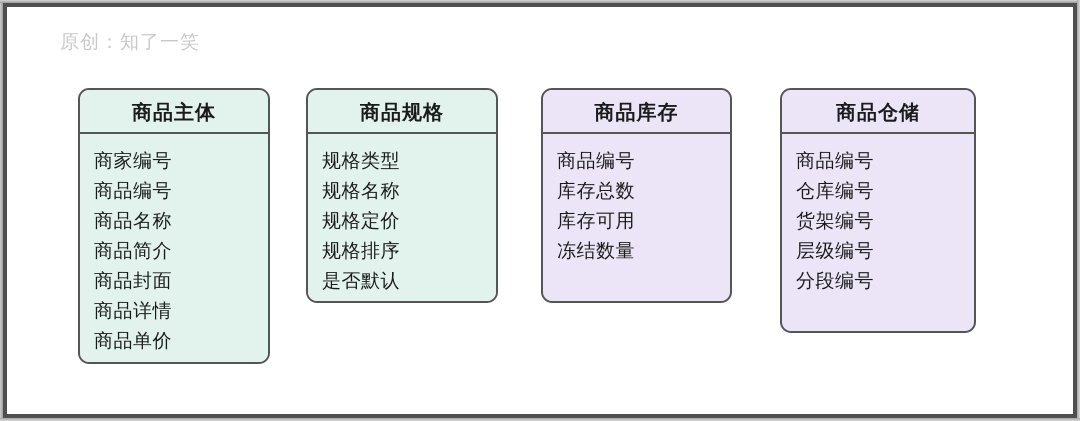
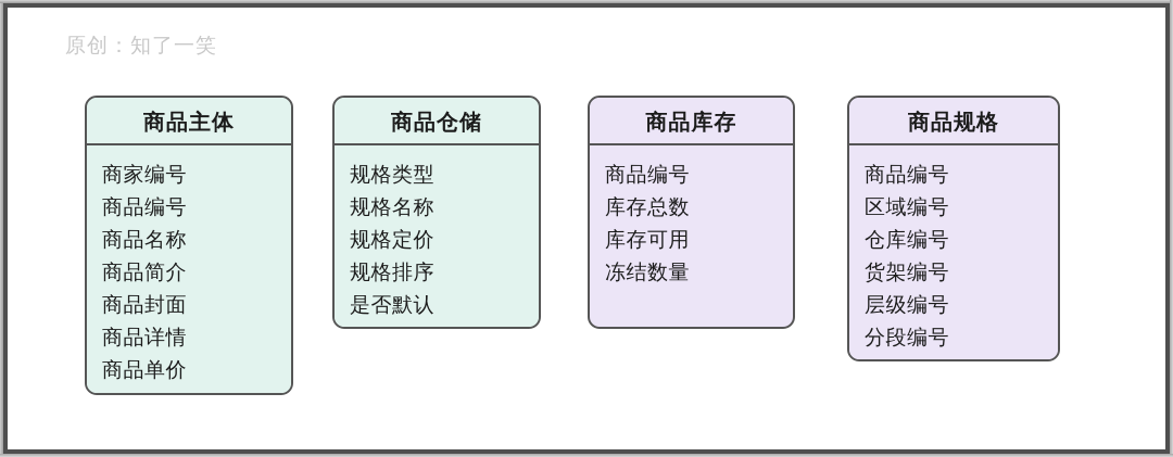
  原创：知了一笑
  商品主体
  商家编号
  商品编号
  商品名称
  商品简介
  商品封面
  商品详情
  商品单价
- 商品规格
+ 商品仓储
  规格类型
  规格名称
  规格定价
  规格排序
  是否默认
  商品库存
  商品编号
  库存总数
  库存可用
  冻结数量
- 商品仓储
+ 商品规格
  商品编号
+ 区域编号
  仓库编号
  货架编号
  层级编号
  分段编号
